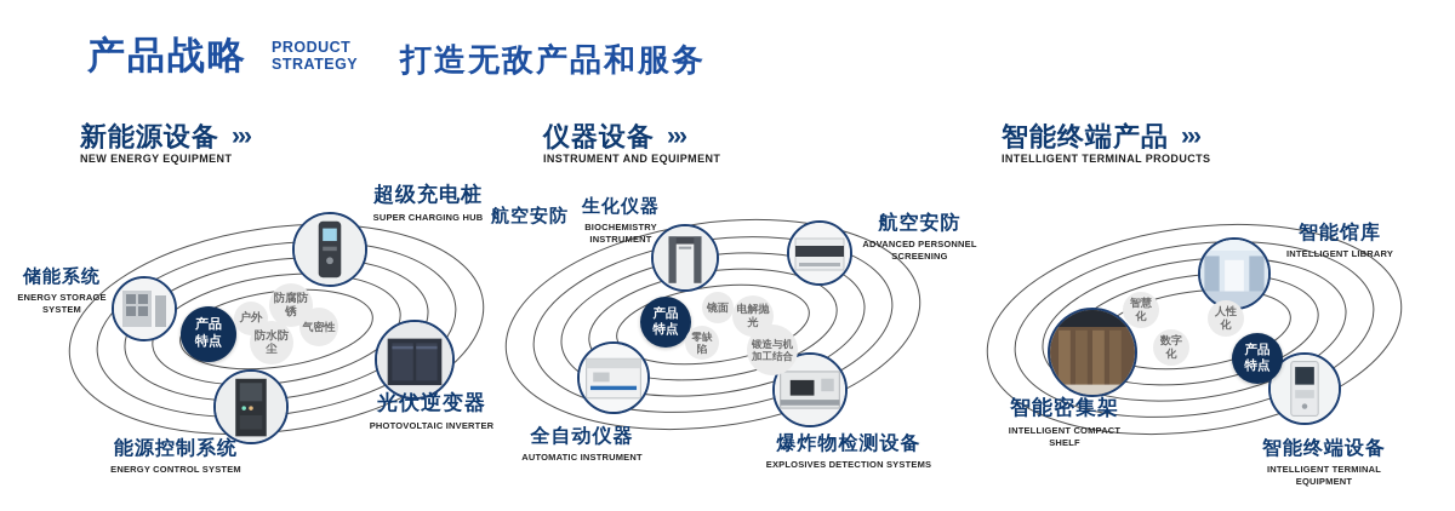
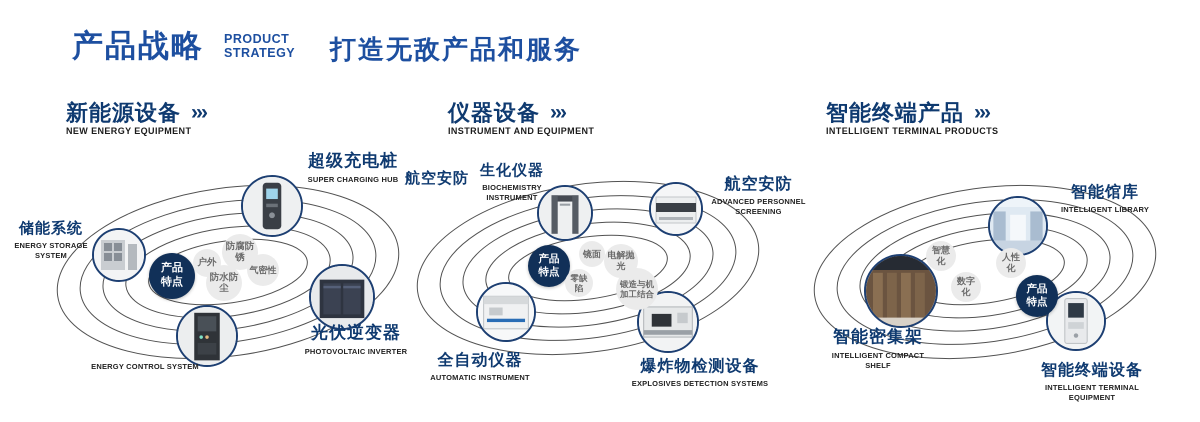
  产品战略
  PRODUCT
  STRATEGY
  打造无敌产品和服务
  新能源设备
  ›››
  NEW ENERGY EQUIPMENT
  储能系统
  ENERGY STORAGE SYSTEM
  超级充电桩
  SUPER CHARGING HUB
  光伏逆变器
  PHOTOVOLTAIC INVERTER
- 能源控制系统
  ENERGY CONTROL SYSTEM
  产品特点
  户外
  防腐防锈
  气密性
  防水防尘
  仪器设备
  ›››
  INSTRUMENT AND EQUIPMENT
  航空安防
  生化仪器
  BIOCHEMISTRY INSTRUMENT
  航空安防
  ADVANCED PERSONNEL SCREENING
  全自动仪器
  AUTOMATIC INSTRUMENT
  爆炸物检测设备
  EXPLOSIVES DETECTION SYSTEMS
  产品特点
  镜面
  电解抛光
  零缺陷
  锻造与机加工结合
  智能终端产品
  ›››
  INTELLIGENT TERMINAL PRODUCTS
  智能馆库
  INTELLIGENT LIBRARY
  智能密集架
  INTELLIGENT COMPACT SHELF
  智能终端设备
  INTELLIGENT TERMINAL EQUIPMENT
  产品特点
  智慧化
  人性化
  数字化
